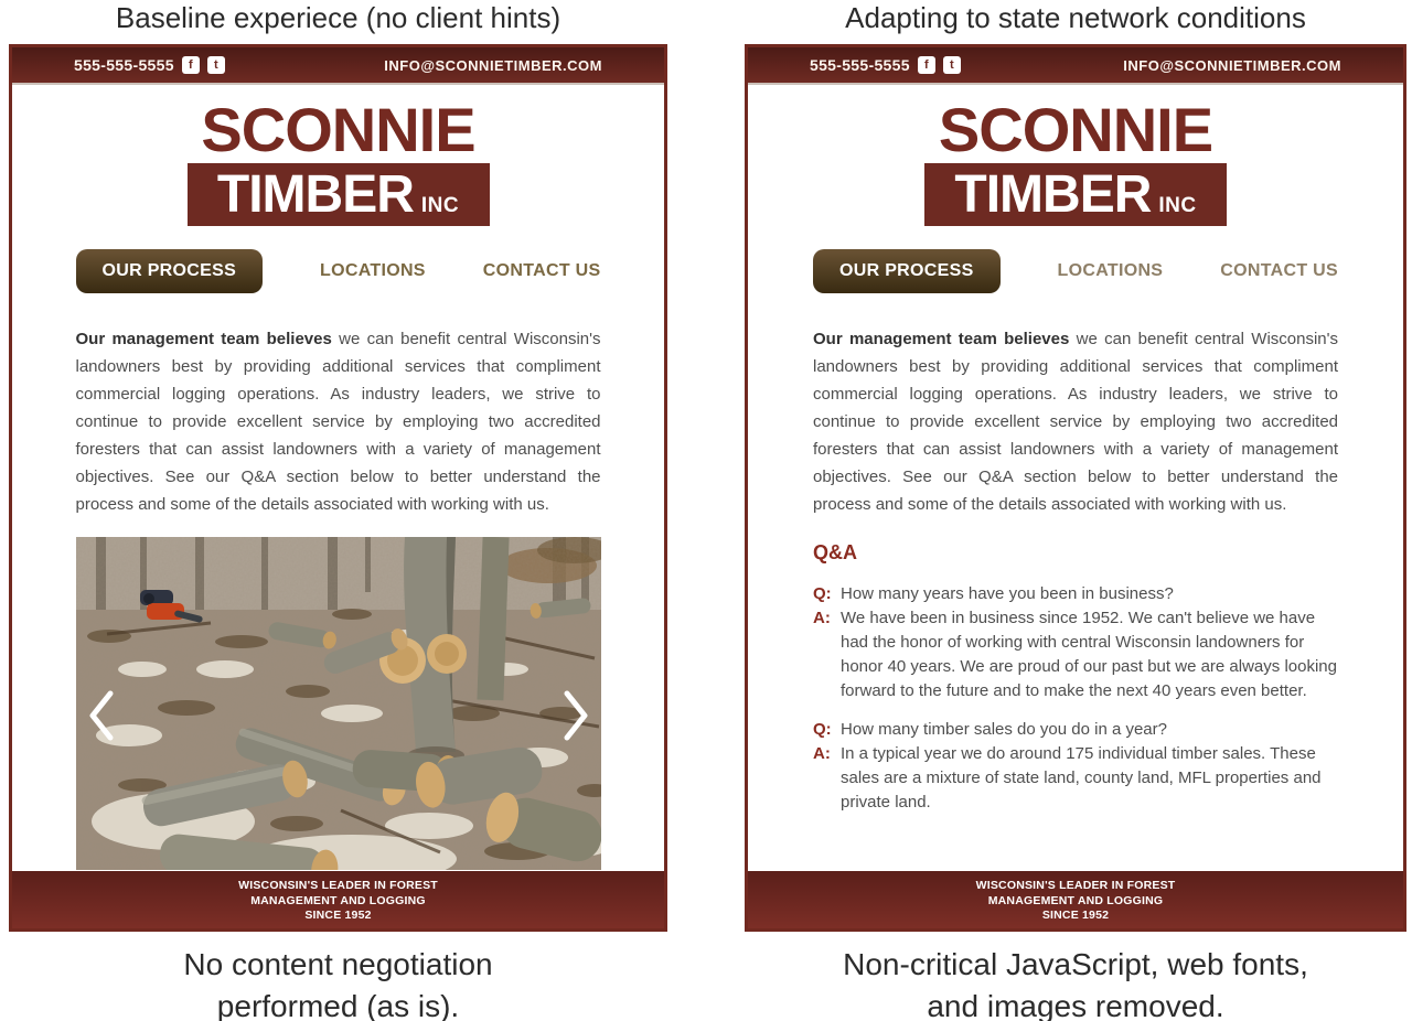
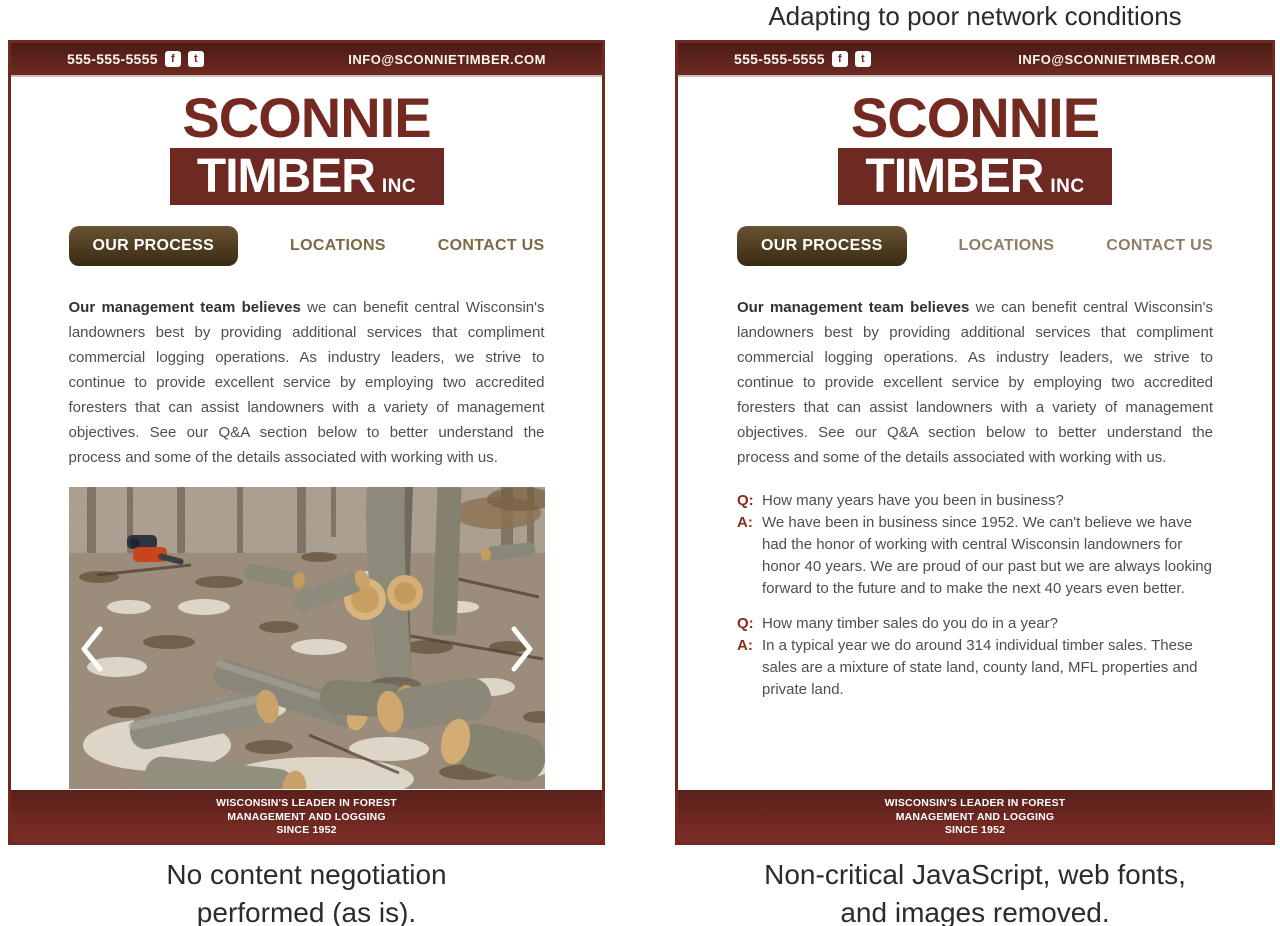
- Baseline experiece (no client hints)
- Adapting to state network conditions
+ Adapting to poor network conditions
  555-555-5555
  f
  t
  INFO@SCONNIETIMBER.COM
  SCONNIE
  TIMBER
  INC
  OUR PROCESS
  LOCATIONS
  CONTACT US
  Our management team believes we can benefit central Wisconsin's landowners best by providing additional services that compliment commercial logging operations. As industry leaders, we strive to continue to provide excellent service by employing two accredited foresters that can assist landowners with a variety of management objectives. See our Q&A section below to better understand the process and some of the details associated with working with us.
  WISCONSIN'S LEADER IN FOREST
  MANAGEMENT AND LOGGING
  SINCE 1952
  555-555-5555
  f
  t
  INFO@SCONNIETIMBER.COM
  SCONNIE
  TIMBER
  INC
  OUR PROCESS
  LOCATIONS
  CONTACT US
  Our management team believes we can benefit central Wisconsin's landowners best by providing additional services that compliment commercial logging operations. As industry leaders, we strive to continue to provide excellent service by employing two accredited foresters that can assist landowners with a variety of management objectives. See our Q&A section below to better understand the process and some of the details associated with working with us.
- Q&A
  Q:
  How many years have you been in business?
  A:
  We have been in business since 1952. We can't believe we have had the honor of working with central Wisconsin landowners for honor 40 years. We are proud of our past but we are always looking forward to the future and to make the next 40 years even better.
  Q:
  How many timber sales do you do in a year?
  A:
- In a typical year we do around 175 individual timber sales. These sales are a mixture of state land, county land, MFL properties and private land.
+ In a typical year we do around 314 individual timber sales. These sales are a mixture of state land, county land, MFL properties and private land.
  WISCONSIN'S LEADER IN FOREST
  MANAGEMENT AND LOGGING
  SINCE 1952
  No content negotiation
  performed (as is).
  Non-critical JavaScript, web fonts,
  and images removed.
